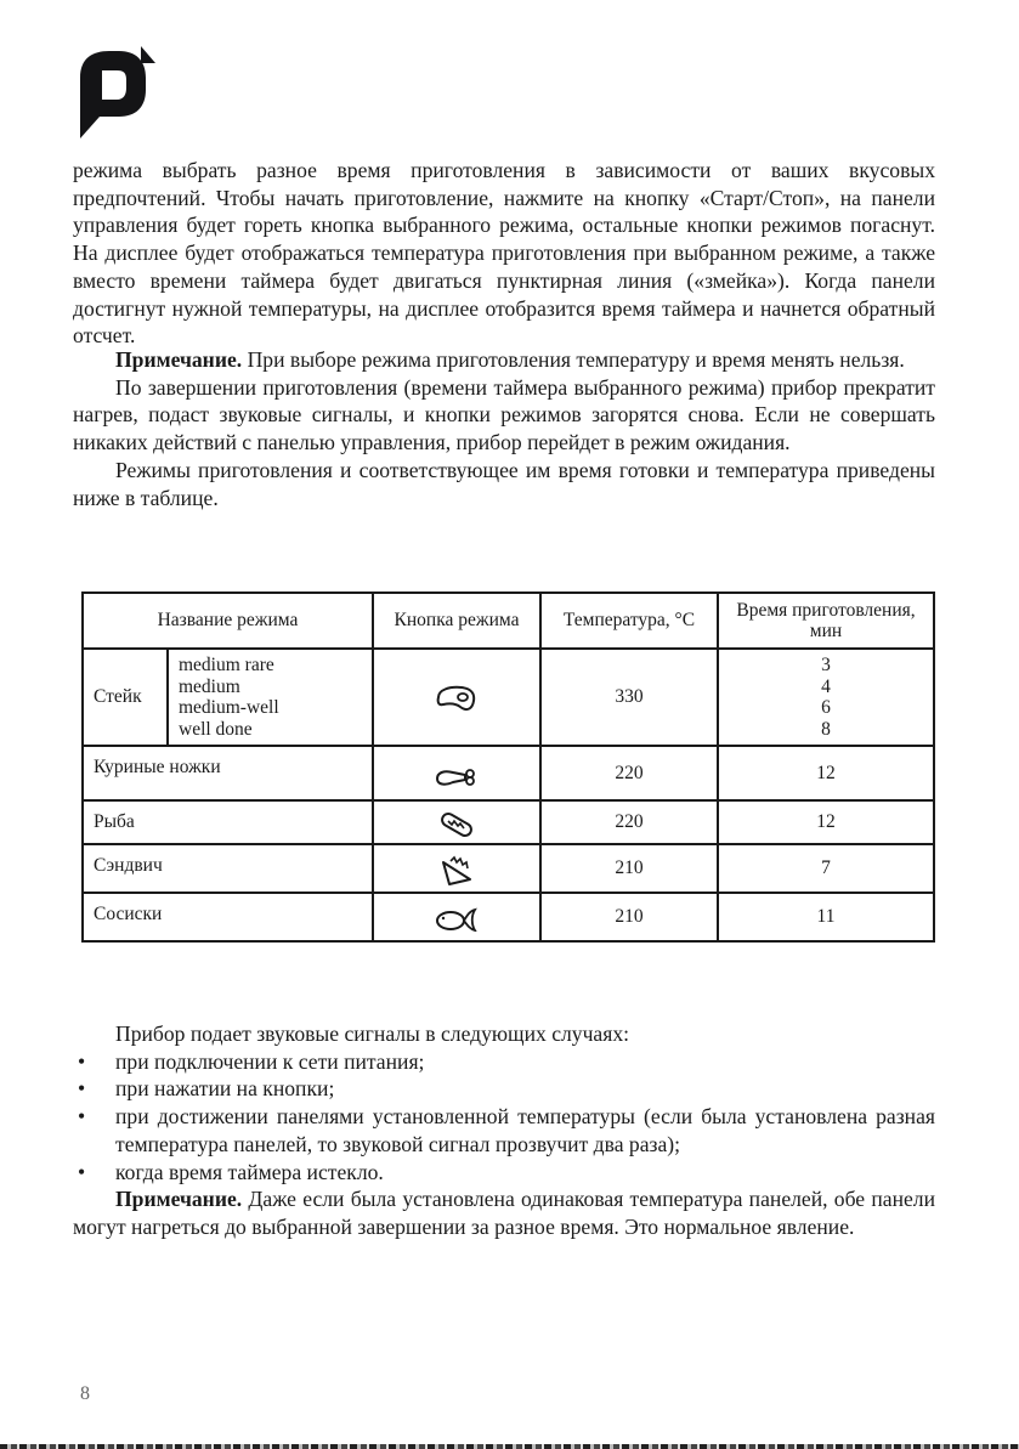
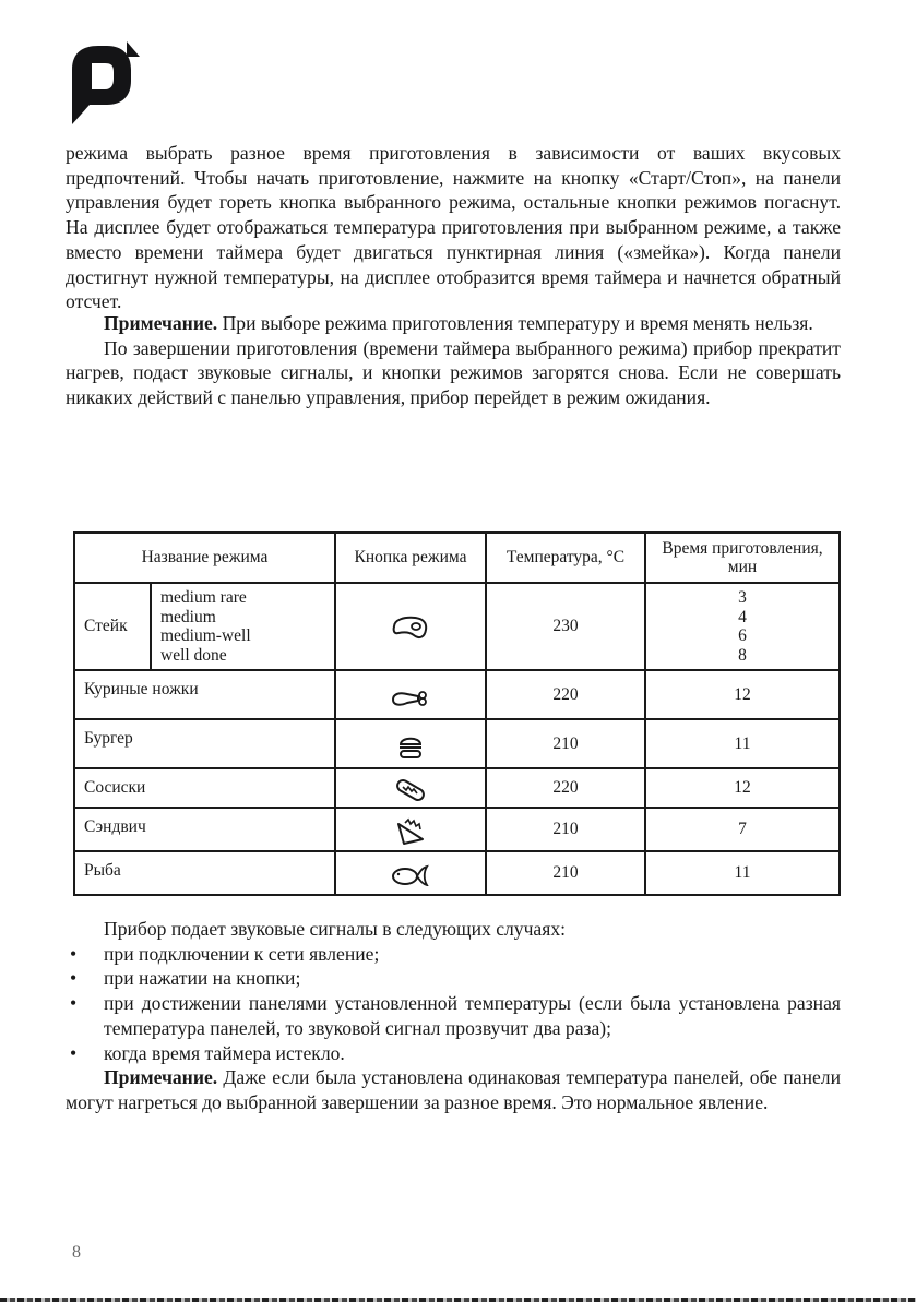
  режима выбрать разное время приготовления в зависимости от ваших вкусовых предпочтений. Чтобы начать приготовление, нажмите на кнопку «Старт/Стоп», на панели управления будет гореть кнопка выбранного режима, остальные кнопки режимов погаснут. На дисплее будет отображаться температура приготовления при выбранном режиме, а также вместо времени таймера будет двигаться пунктирная линия («змейка»). Когда панели достигнут нужной температуры, на дисплее отобразится время таймера и начнется обратный отсчет.
  Примечание. При выборе режима приготовления температуру и время менять нельзя.
  По завершении приготовления (времени таймера выбранного режима) прибор прекратит нагрев, подаст звуковые сигналы, и кнопки режимов загорятся снова. Если не совершать никаких действий с панелью управления, прибор перейдет в режим ожидания.
- Режимы приготовления и соответствующее им время готовки и температура приведены ниже в таблице.
  Название режима	Кнопка режима	Температура, °C	Время приготовления, мин
- Стейк	medium rare medium medium-well well done		330	3 4 6 8
+ Стейк	medium rare medium medium-well well done		230	3 4 6 8
  Куриные ножки		220	12
+ Бургер		210	11
- Рыба		220	12
+ Сосиски		220	12
  Сэндвич		210	7
- Сосиски		210	11
+ Рыба		210	11
  Прибор подает звуковые сигналы в следующих случаях:
- при подключении к сети питания;
+ при подключении к сети явление;
  при нажатии на кнопки;
  при достижении панелями установленной температуры (если была установлена разная температура панелей, то звуковой сигнал прозвучит два раза);
  когда время таймера истекло.
  Примечание. Даже если была установлена одинаковая температура панелей, обе панели могут нагреться до выбранной завершении за разное время. Это нормальное явление.
  8
